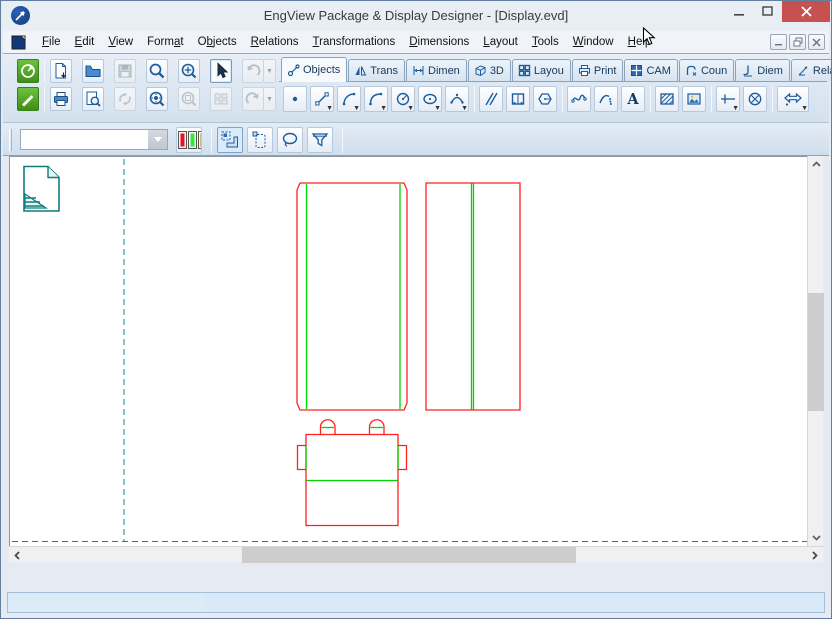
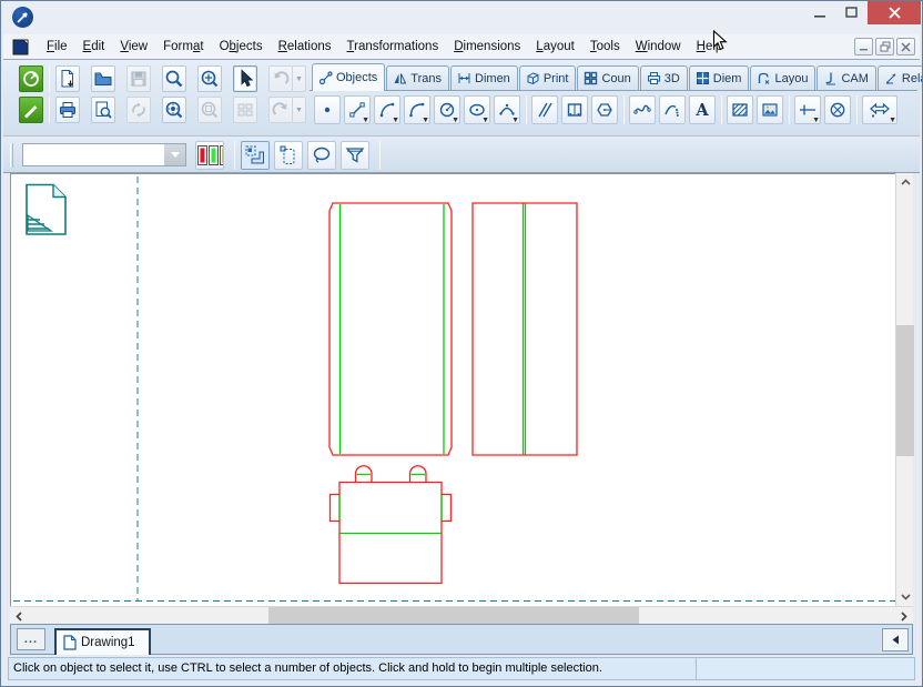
- EngView Package & Display Designer - [Display.evd]
  File
  Edit
  View
  Format
  Objects
  Relations
  Transformations
  Dimensions
  Layout
  Tools
  Window
  Objects
  Trans
  Dimen
- 3D
+ Print
- Layou
+ Coun
- Print
+ 3D
- CAM
+ Diem
- Coun
+ Layou
- Diem
+ CAM
  A
+ ...
+ Drawing1
+ Click on object to select it, use CTRL to select a number of objects. Click and hold to begin multiple selection.
